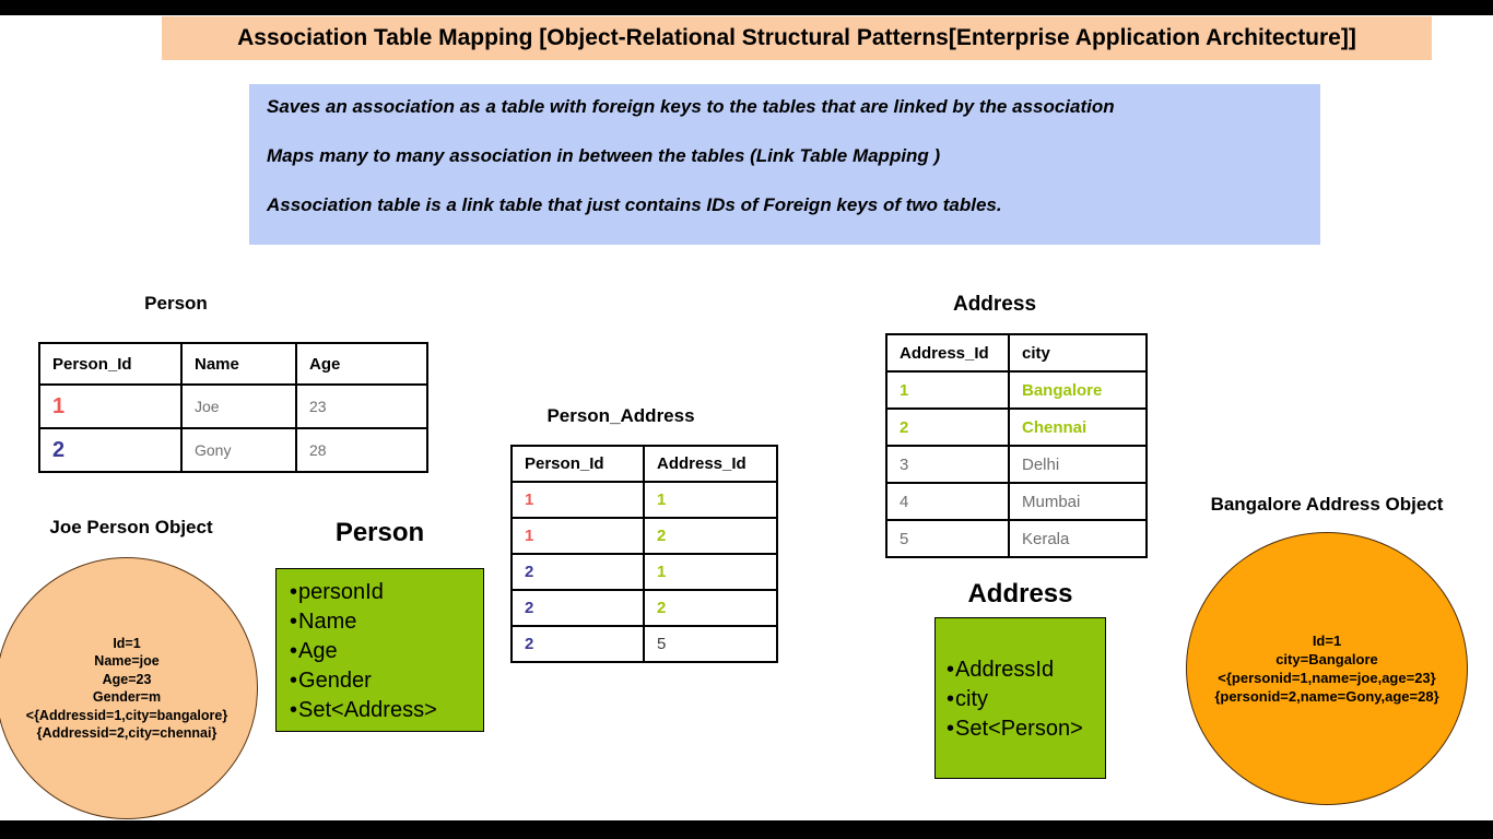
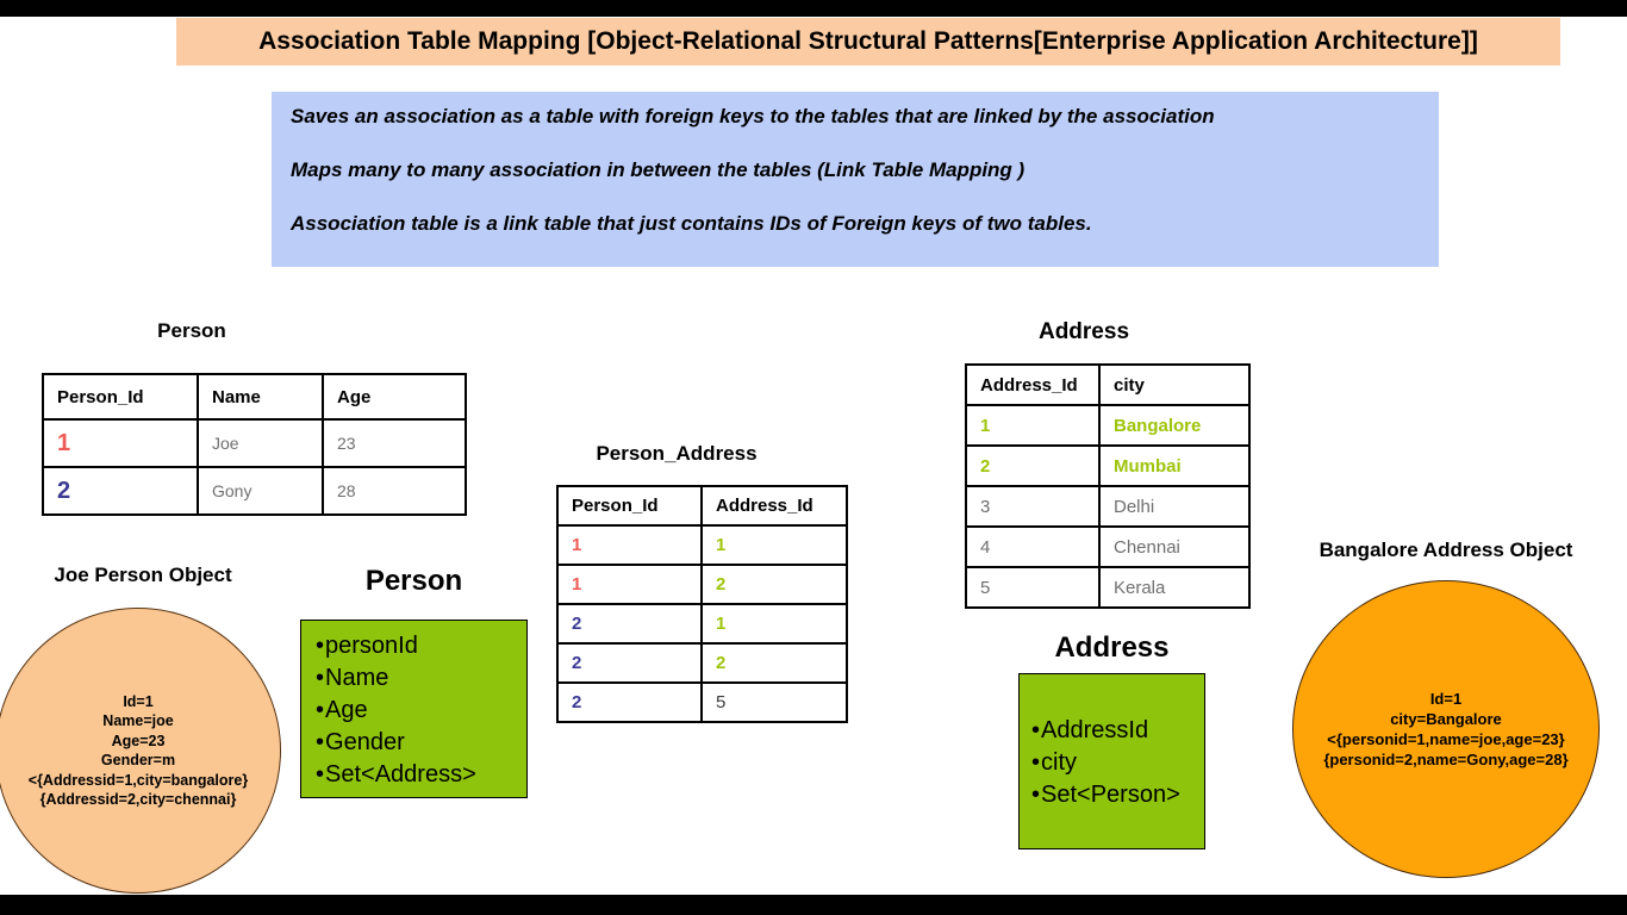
  Association Table Mapping [Object-Relational Structural Patterns[Enterprise Application Architecture]]
  Saves an association as a table with foreign keys to the tables that are linked by the association
  Maps many to many association in between the tables (Link Table Mapping )
  Association table is a link table that just contains IDs of Foreign keys of two tables.
  Person
  Person_Id	Name	Age
  1	Joe	23
  2	Gony	28
  Person_Address
  Person_Id	Address_Id
  1	1
  1	2
  2	1
  2	2
  2	5
  Address
  Address_Id	city
  1	Bangalore
- 2	Chennai
+ 2	Mumbai
  3	Delhi
- 4	Mumbai
+ 4	Chennai
  5	Kerala
  Joe Person Object
  Id=1
  Name=joe
  Age=23
  Gender=m
  <{Addressid=1,city=bangalore}
  {Addressid=2,city=chennai}
  Person
  personId
  Name
  Age
  Gender
  Set<Address>
  Address
  AddressId
  city
  Set<Person>
  Bangalore Address Object
  Id=1
  city=Bangalore
  <{personid=1,name=joe,age=23}
  {personid=2,name=Gony,age=28}
